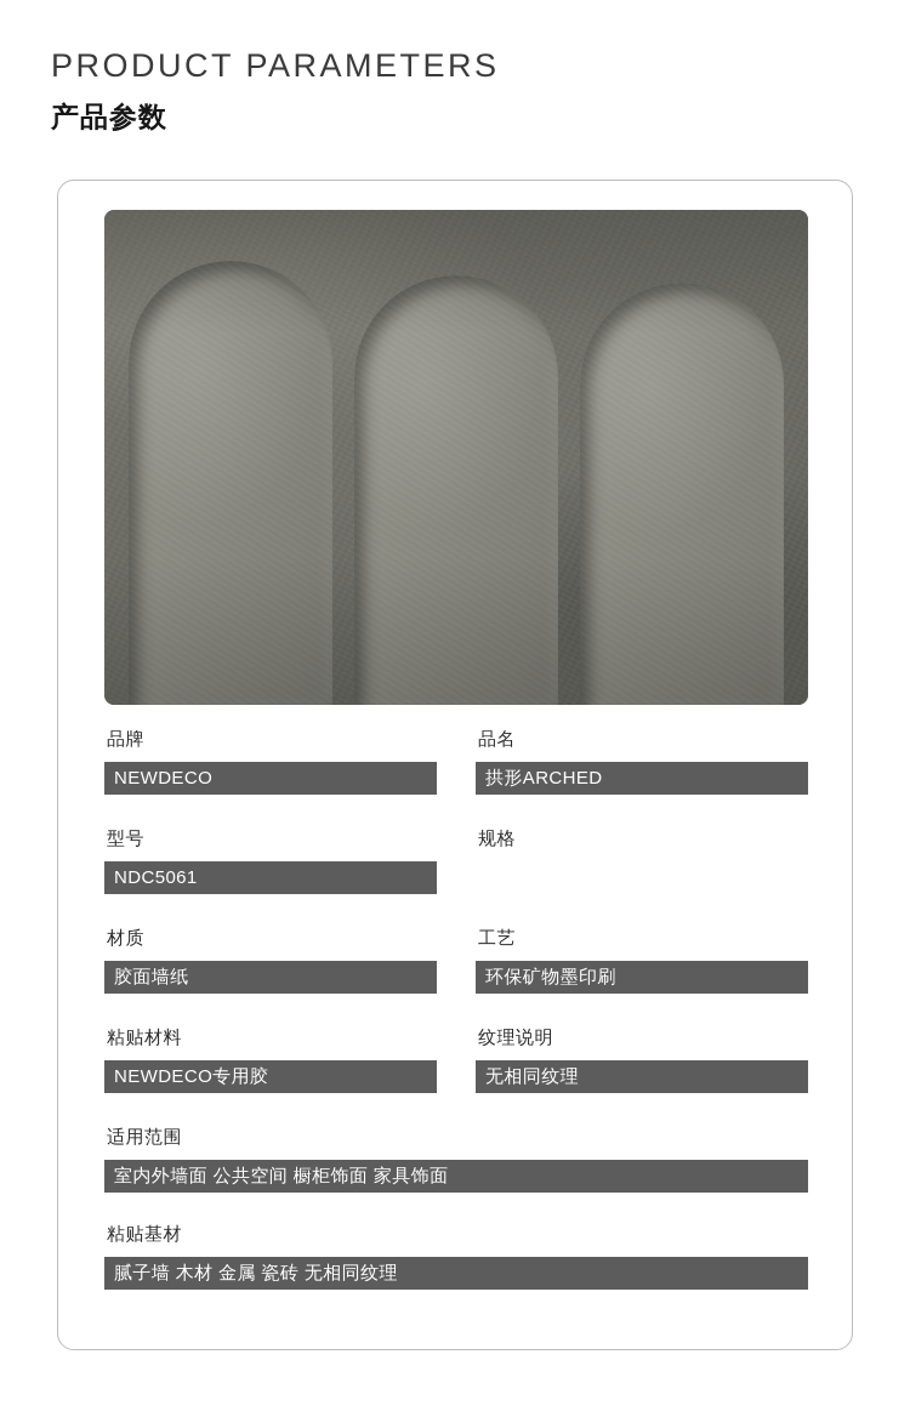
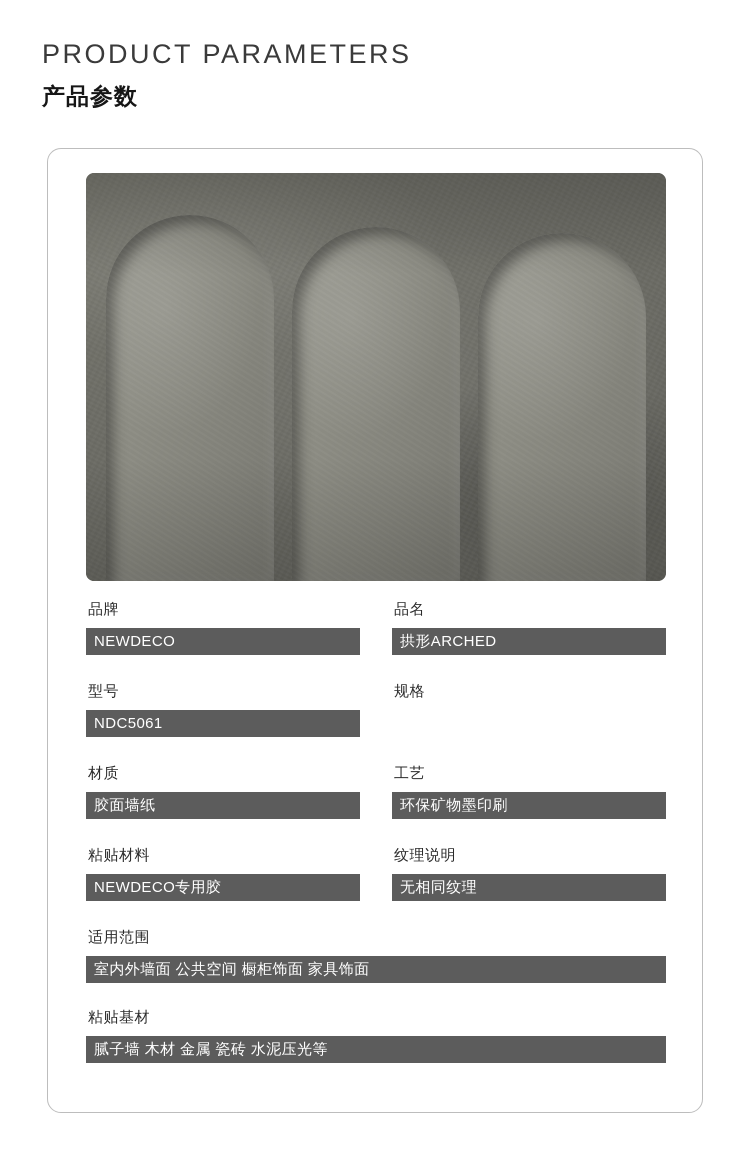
  PRODUCT PARAMETERS
  产品参数
  品牌
  NEWDECO
  品名
  拱形ARCHED
  型号
  NDC5061
  规格
  材质
  胶面墙纸
  工艺
  环保矿物墨印刷
  粘贴材料
  NEWDECO专用胶
  纹理说明
  无相同纹理
  适用范围
  室内外墙面 公共空间 橱柜饰面 家具饰面
  粘贴基材
- 腻子墙 木材 金属 瓷砖 无相同纹理
+ 腻子墙 木材 金属 瓷砖 水泥压光等
